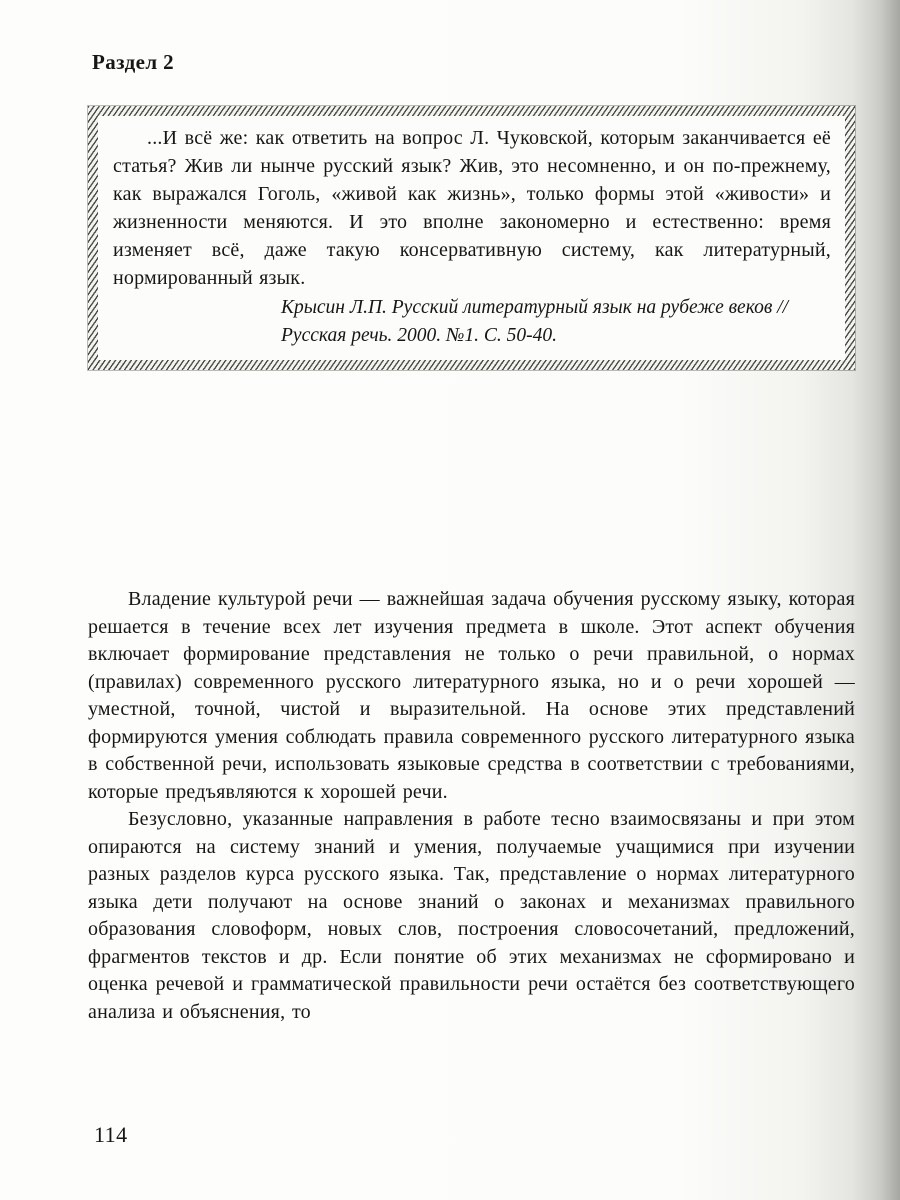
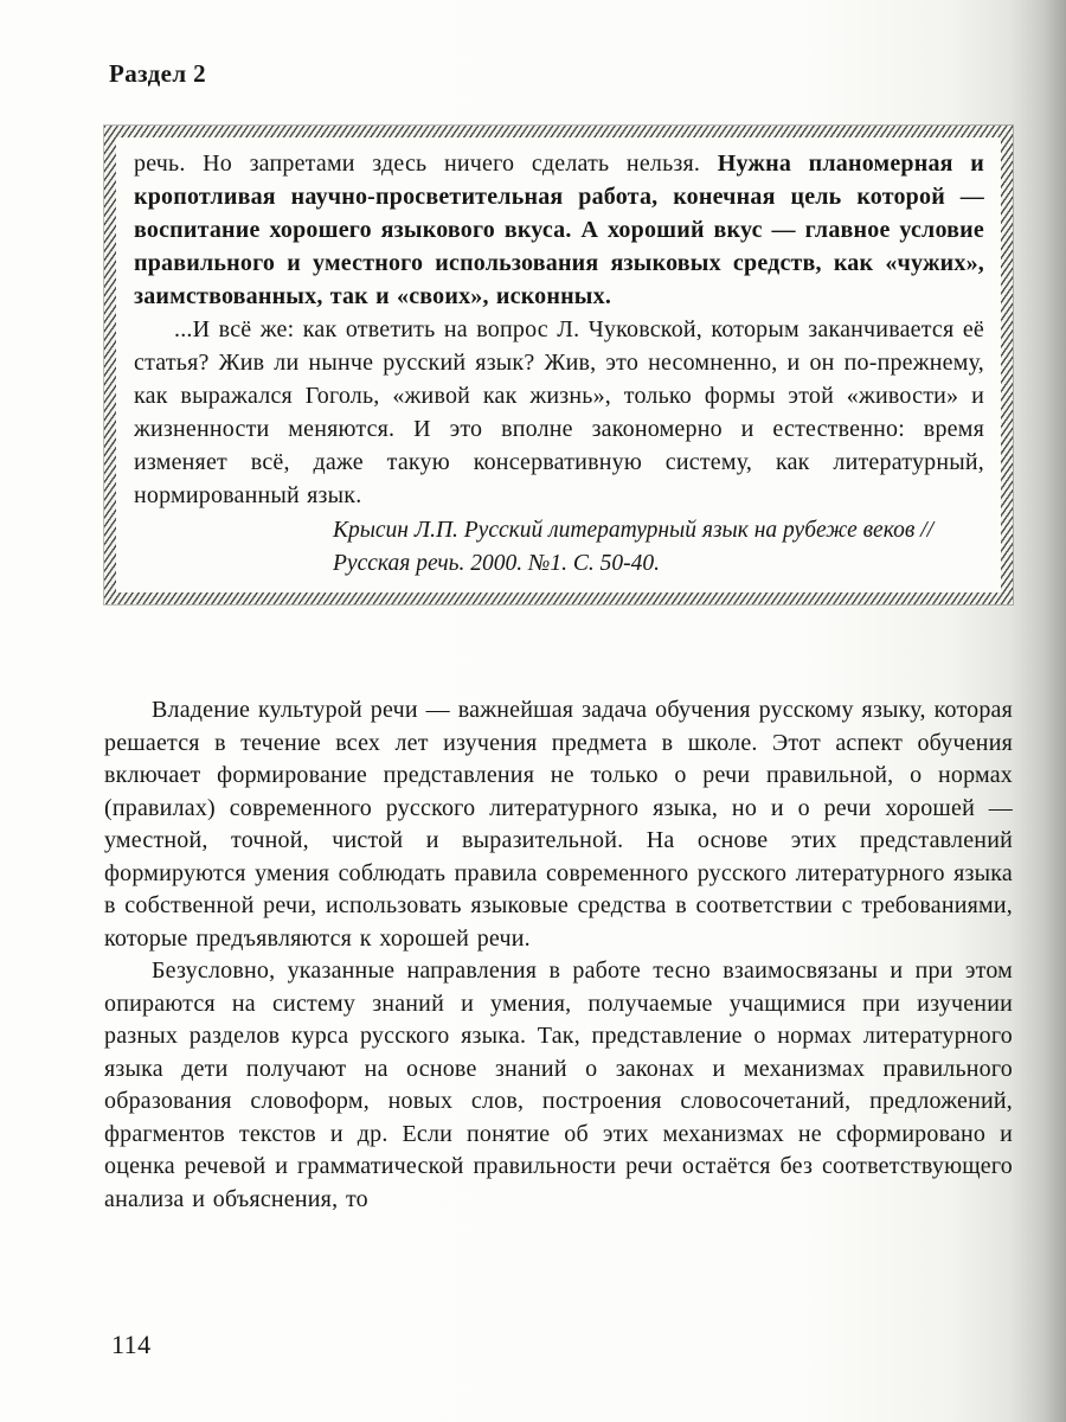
  Раздел 2
+ речь. Но запретами здесь ничего сделать нельзя. Нужна планомерная и кропотливая научно-просветительная работа, конечная цель которой — воспитание хорошего языкового вкуса. А хороший вкус — главное условие правильного и уместного использования языковых средств, как «чужих», заимствованных, так и «своих», исконных.
  ...И всё же: как ответить на вопрос Л. Чуковской, которым заканчивается её статья? Жив ли нынче русский язык? Жив, это несомненно, и он по-прежнему, как выражался Гоголь, «живой как жизнь», только формы этой «живости» и жизненности меняются. И это вполне закономерно и естественно: время изменяет всё, даже такую консервативную систему, как литературный, нормированный язык.
  Крысин Л.П. Русский литературный язык на рубеже веков // Русская речь. 2000. №1. С. 50-40.
  Владение культурой речи — важнейшая задача обучения русскому языку, которая решается в течение всех лет изучения предмета в школе. Этот аспект обучения включает формирование представления не только о речи правильной, о нормах (правилах) современного русского литературного языка, но и о речи хорошей — уместной, точной, чистой и выразительной. На основе этих представлений формируются умения соблюдать правила современного русского литературного языка в собственной речи, использовать языковые средства в соответствии с требованиями которые предъявляются к хорошей речи.
  Безусловно, указанные направления в работе тесно взаимосвязаны и при этом опираются на систему знаний и умения, получаемые учащимися при изучении разных разделов курса русского языка. Так, представление о нормах литературного языка дети получают на основе знаний о законах и механизмах правильного образования словоформ, новых слов, построения словосочетаний, предложений фрагментов текстов и др. Если понятие об этих механизмах не сформировано и оценка речевой и грамматической правильности речи остаётся без соответствующего анализа и объяснения, то
  114
